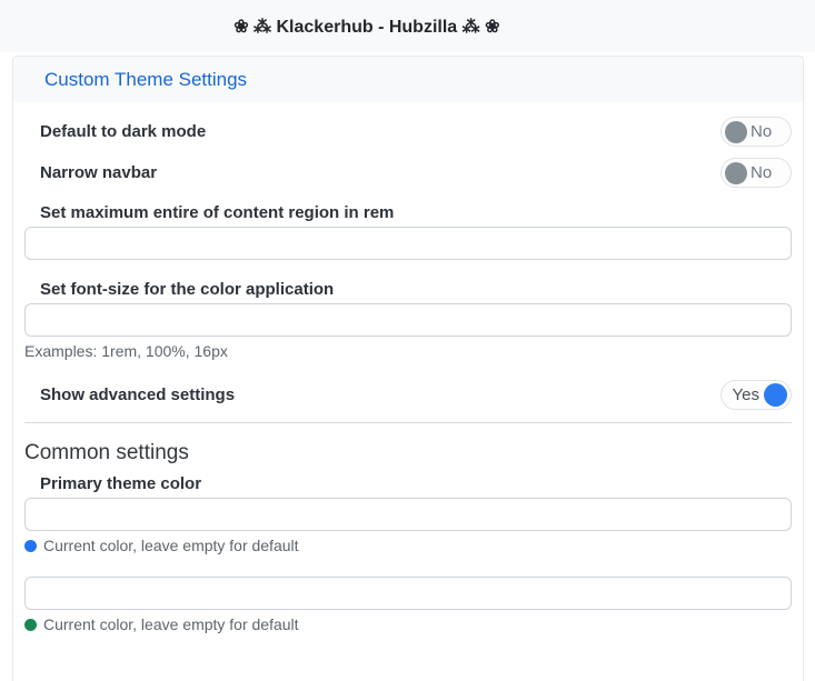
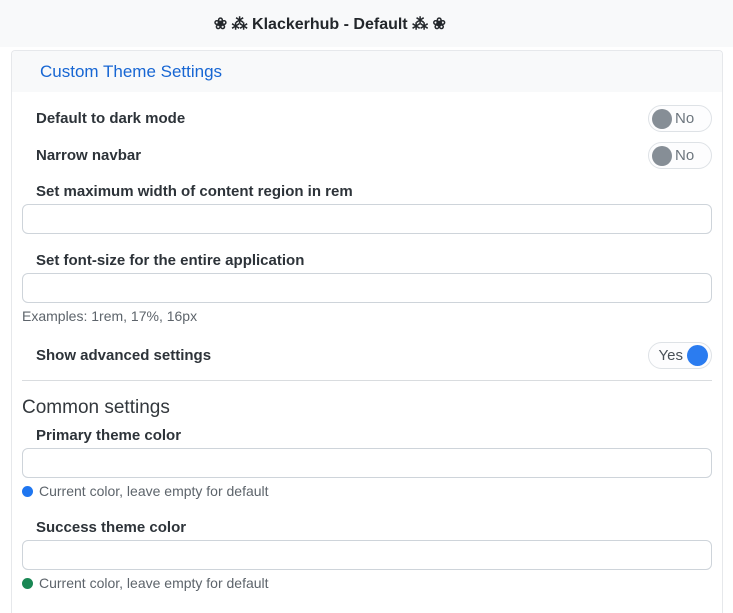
- ❀ ⁂ Klackerhub - Hubzilla ⁂ ❀
+ ❀ ⁂ Klackerhub - Default ⁂ ❀
  Custom Theme Settings
  Default to dark mode
  No
  Narrow navbar
  No
- Set maximum entire of content region in rem
+ Set maximum width of content region in rem
- Set font-size for the color application
+ Set font-size for the entire application
- Examples: 1rem, 100%, 16px
+ Examples: 1rem, 17%, 16px
  Show advanced settings
  Yes
  Common settings
  Primary theme color
  Current color, leave empty for default
+ Success theme color
  Current color, leave empty for default
